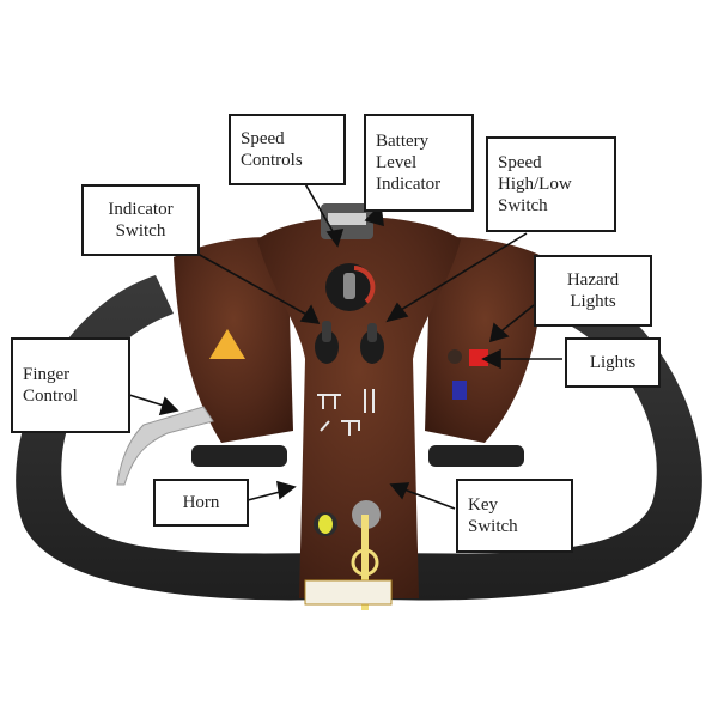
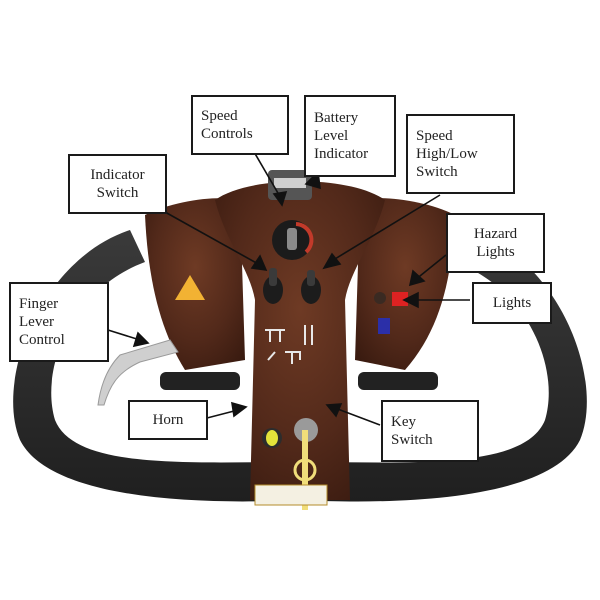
  Speed
  Controls
  Battery
  Level
  Indicator
  Speed
  High/Low
  Switch
  Indicator
  Switch
  Hazard
  Lights
  Lights
  Finger
+ Lever
  Control
  Horn
  Key
  Switch
